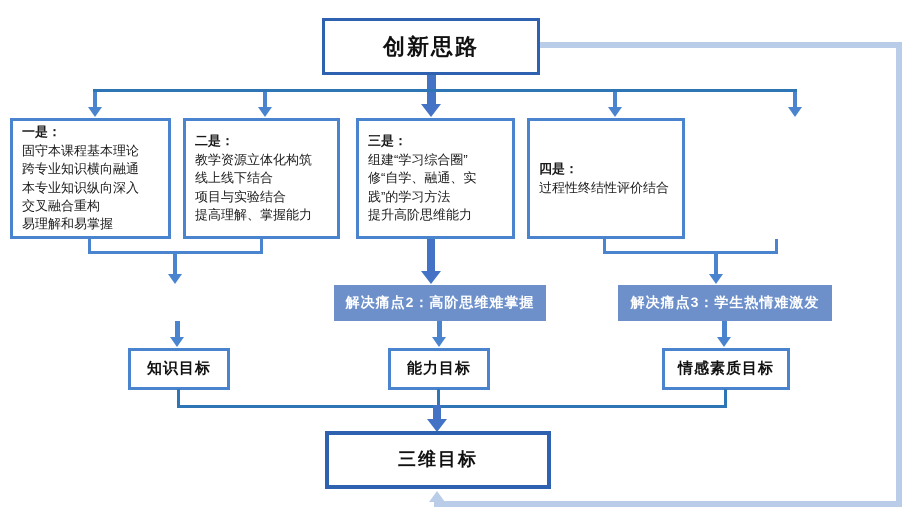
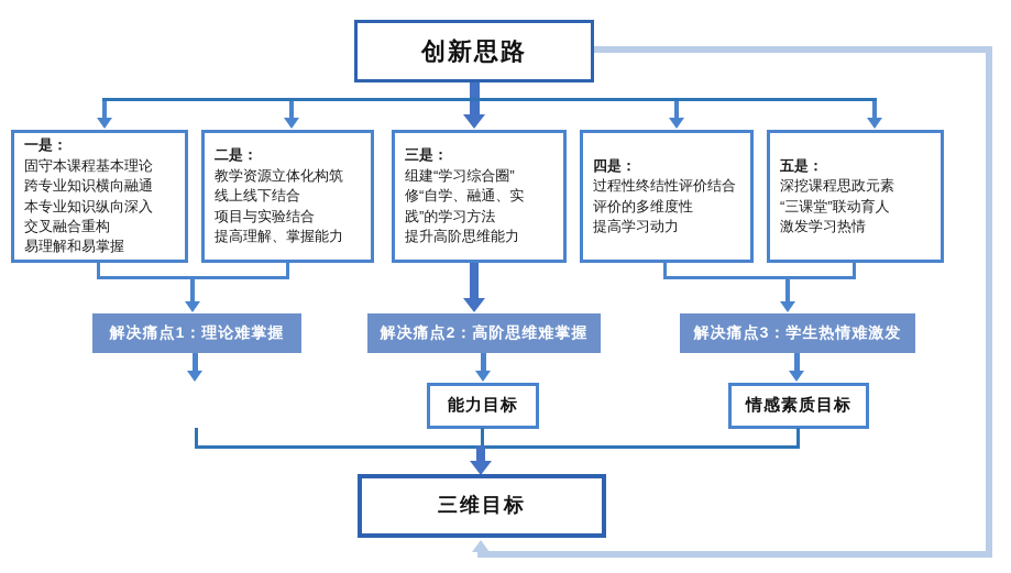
  创新思路
  一是：
  固守本课程基本理论
  跨专业知识横向融通
  本专业知识纵向深入
  交叉融合重构
  易理解和易掌握
  二是：
  教学资源立体化构筑
  线上线下结合
  项目与实验结合
  提高理解、掌握能力
  三是：
  组建“学习综合圈”
  修“自学、融通、实践”的学习方法
  提升高阶思维能力
  四是：
  过程性终结性评价结合
+ 评价的多维度性
+ 提高学习动力
+ 五是：
+ 深挖课程思政元素
+ “三课堂”联动育人
+ 激发学习热情
+ 解决痛点1：理论难掌握
  解决痛点2：高阶思维难掌握
  解决痛点3：学生热情难激发
- 知识目标
  能力目标
  情感素质目标
  三维目标
